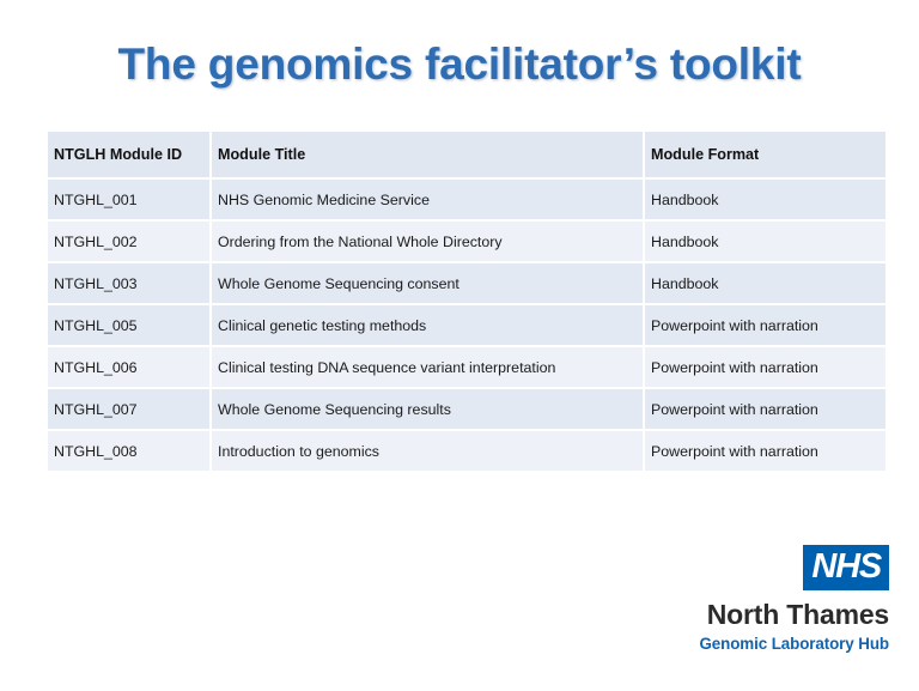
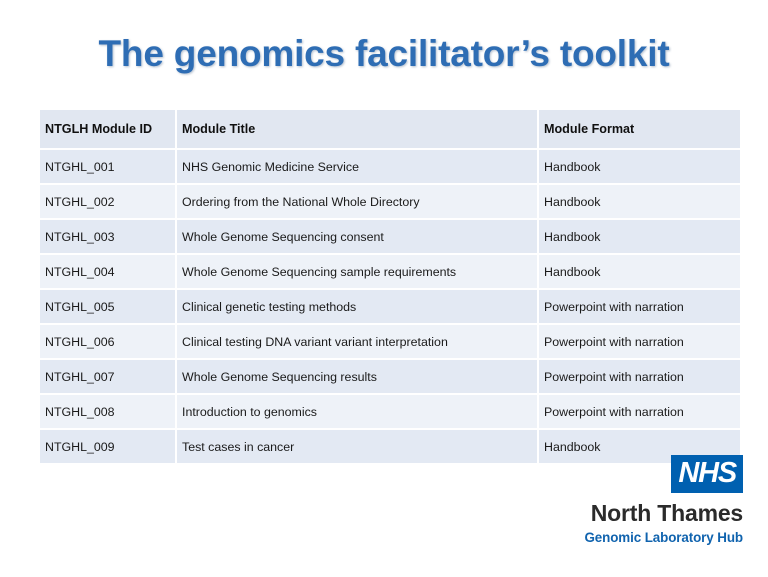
  The genomics facilitator’s toolkit
  NTGLH Module ID	Module Title	Module Format
  NTGHL_001	NHS Genomic Medicine Service	Handbook
  NTGHL_002	Ordering from the National Whole Directory	Handbook
  NTGHL_003	Whole Genome Sequencing consent	Handbook
+ NTGHL_004	Whole Genome Sequencing sample requirements	Handbook
  NTGHL_005	Clinical genetic testing methods	Powerpoint with narration
- NTGHL_006	Clinical testing DNA sequence variant interpretation	Powerpoint with narration
+ NTGHL_006	Clinical testing DNA variant variant interpretation	Powerpoint with narration
  NTGHL_007	Whole Genome Sequencing results	Powerpoint with narration
  NTGHL_008	Introduction to genomics	Powerpoint with narration
+ NTGHL_009	Test cases in cancer	Handbook
  NHS
  North Thames
  Genomic Laboratory Hub
